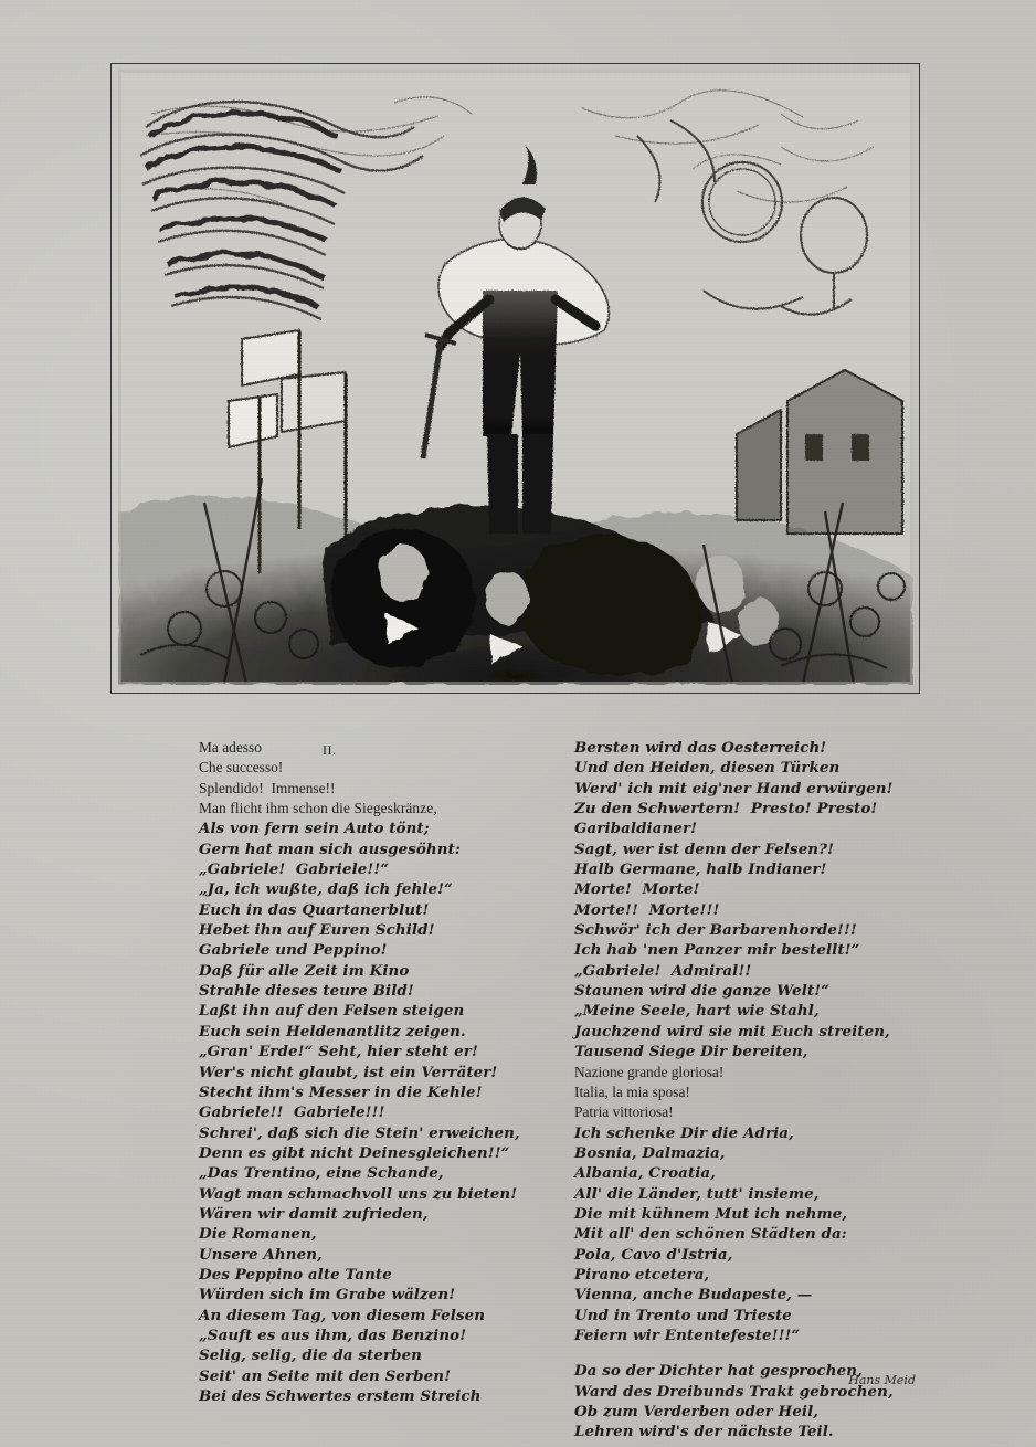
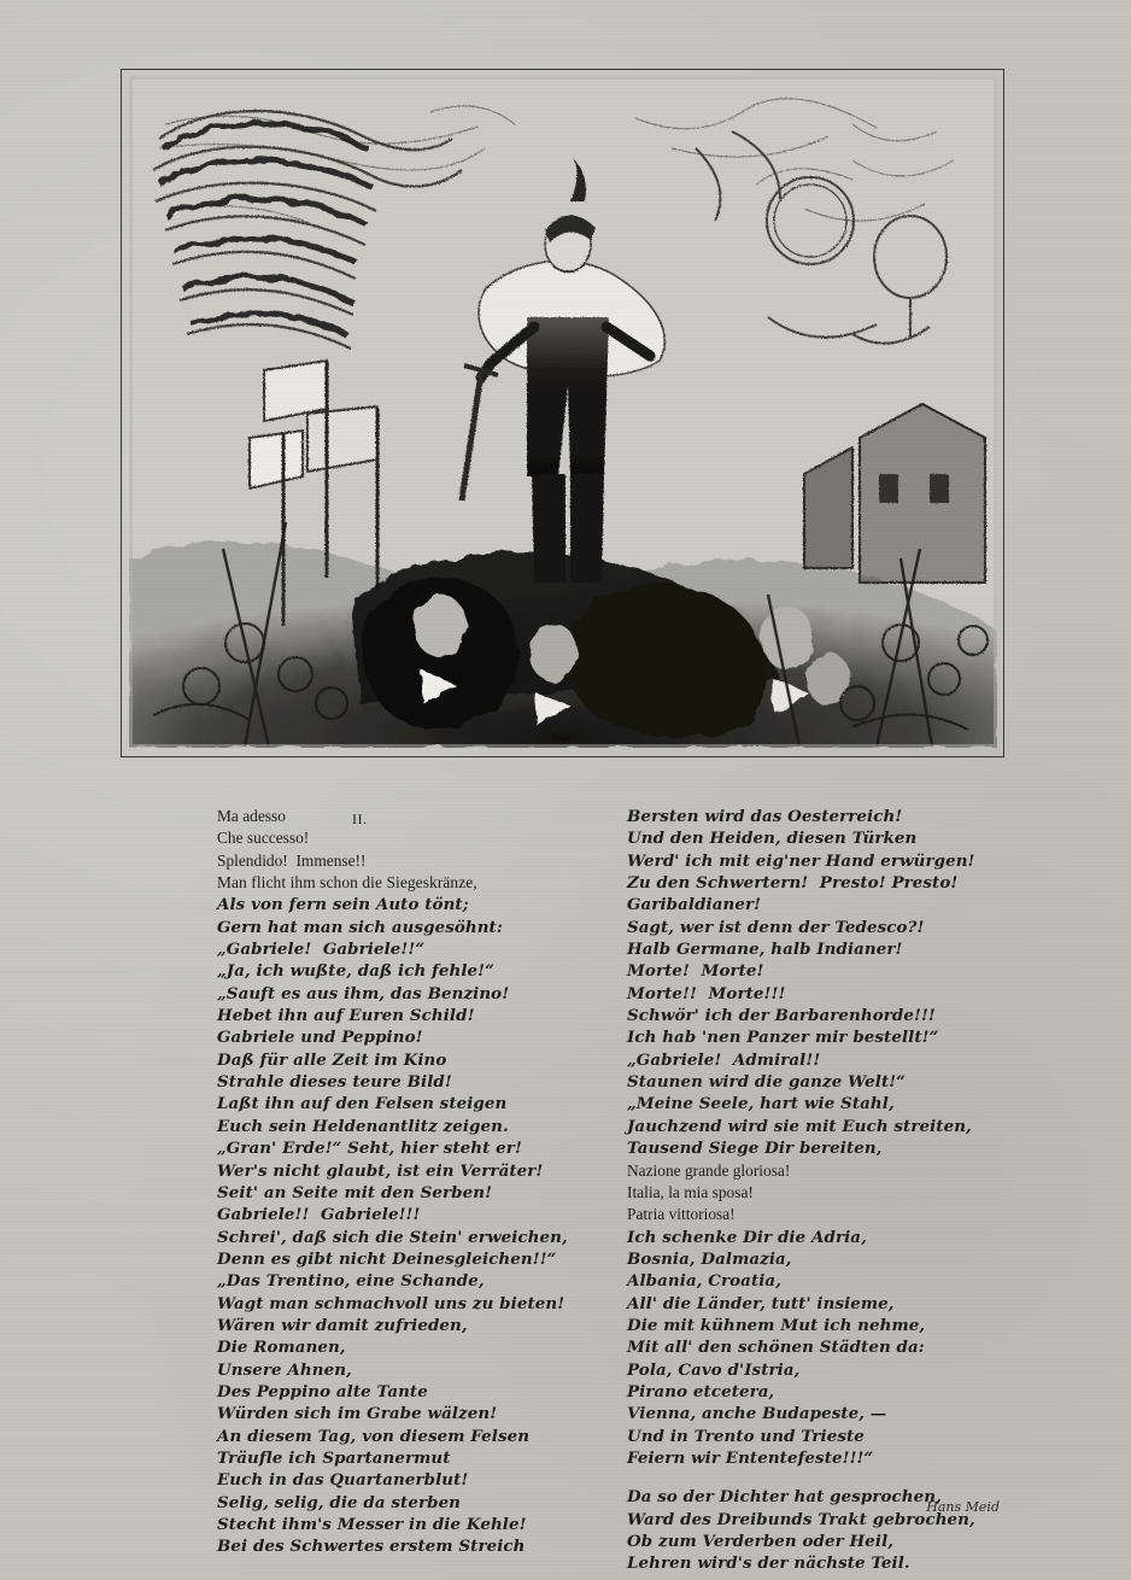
  II.
  Ma adesso
  Che successo!
  Splendido! Immense!!
  Man flicht ihm schon die Siegeskränze,
  Als von fern sein Auto tönt;
  Gern hat man sich ausgesöhnt:
  „Gabriele! Gabriele!!“
  „Ja, ich wußte, daß ich fehle!“
- Euch in das Quartanerblut!
+ „Sauft es aus ihm, das Benzino!
  Hebet ihn auf Euren Schild!
  Gabriele und Peppino!
  Daß für alle Zeit im Kino
  Strahle dieses teure Bild!
  Laßt ihn auf den Felsen steigen
  Euch sein Heldenantlitz zeigen.
  „Gran' Erde!“ Seht, hier steht er!
  Wer's nicht glaubt, ist ein Verräter!
- Stecht ihm's Messer in die Kehle!
+ Seit' an Seite mit den Serben!
  Gabriele!! Gabriele!!!
  Schrei', daß sich die Stein' erweichen,
  Denn es gibt nicht Deinesgleichen!!“
  „Das Trentino, eine Schande,
  Wagt man schmachvoll uns zu bieten!
  Wären wir damit zufrieden,
  Die Romanen,
  Unsere Ahnen,
  Des Peppino alte Tante
  Würden sich im Grabe wälzen!
  An diesem Tag, von diesem Felsen
+ Träufle ich Spartanermut
- „Sauft es aus ihm, das Benzino!
+ Euch in das Quartanerblut!
  Selig, selig, die da sterben
- Seit' an Seite mit den Serben!
+ Stecht ihm's Messer in die Kehle!
  Bei des Schwertes erstem Streich
  Bersten wird das Oesterreich!
  Und den Heiden, diesen Türken
  Werd' ich mit eig'ner Hand erwürgen!
  Zu den Schwertern! Presto! Presto!
  Garibaldianer!
- Sagt, wer ist denn der Felsen?!
+ Sagt, wer ist denn der Tedesco?!
  Halb Germane, halb Indianer!
  Morte! Morte!
  Morte!! Morte!!!
  Schwör' ich der Barbarenhorde!!!
  Ich hab 'nen Panzer mir bestellt!“
  „Gabriele! Admiral!!
  Staunen wird die ganze Welt!“
  „Meine Seele, hart wie Stahl,
  Jauchzend wird sie mit Euch streiten,
  Tausend Siege Dir bereiten,
  Nazione grande gloriosa!
  Italia, la mia sposa!
  Patria vittoriosa!
  Ich schenke Dir die Adria,
  Bosnia, Dalmazia,
  Albania, Croatia,
  All' die Länder, tutt' insieme,
  Die mit kühnem Mut ich nehme,
  Mit all' den schönen Städten da:
  Pola, Cavo d'Istria,
  Pirano etcetera,
  Vienna, anche Budapeste, —
  Und in Trento und Trieste
  Feiern wir Ententefeste!!!“
  Da so der Dichter hat gesprochen,
  Ward des Dreibunds Trakt gebrochen,
  Ob zum Verderben oder Heil,
  Lehren wird's der nächste Teil.
  Hans Meid
